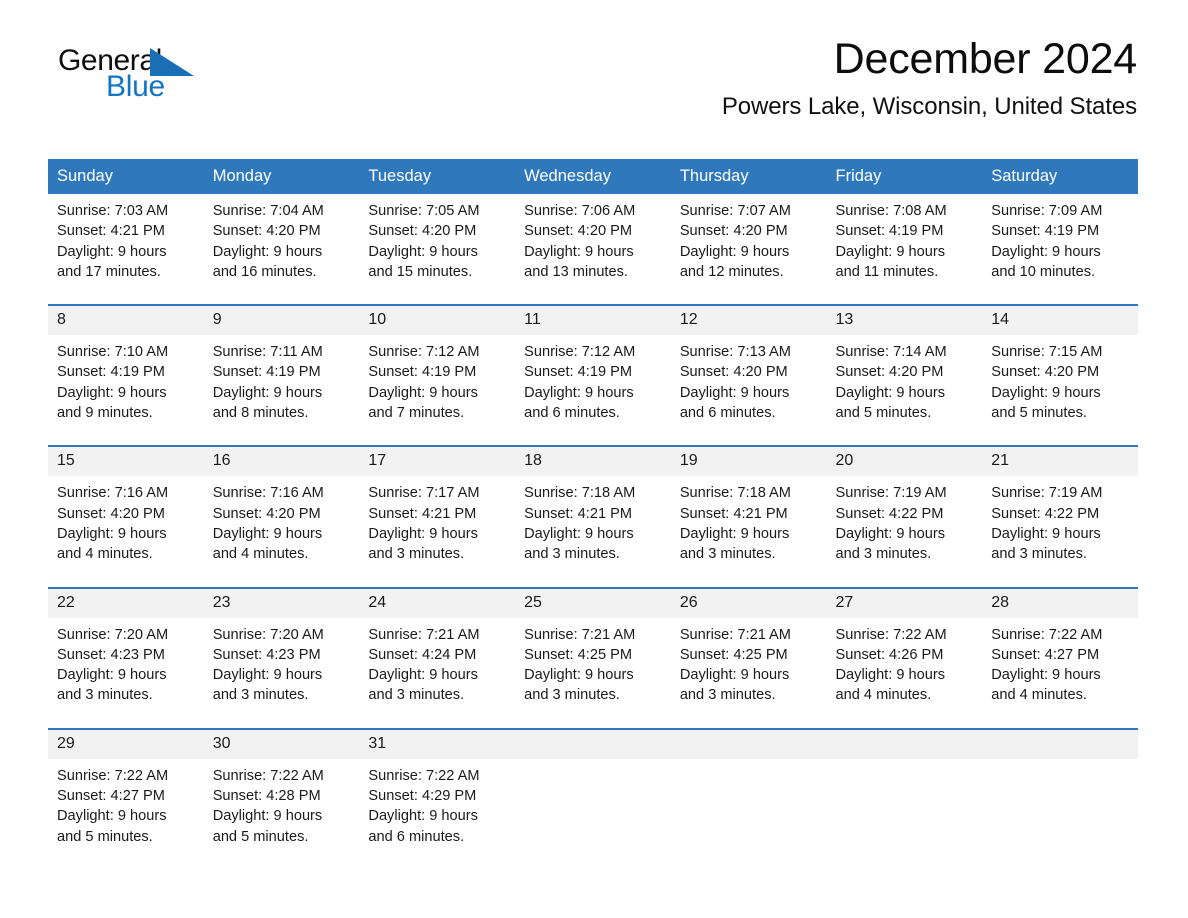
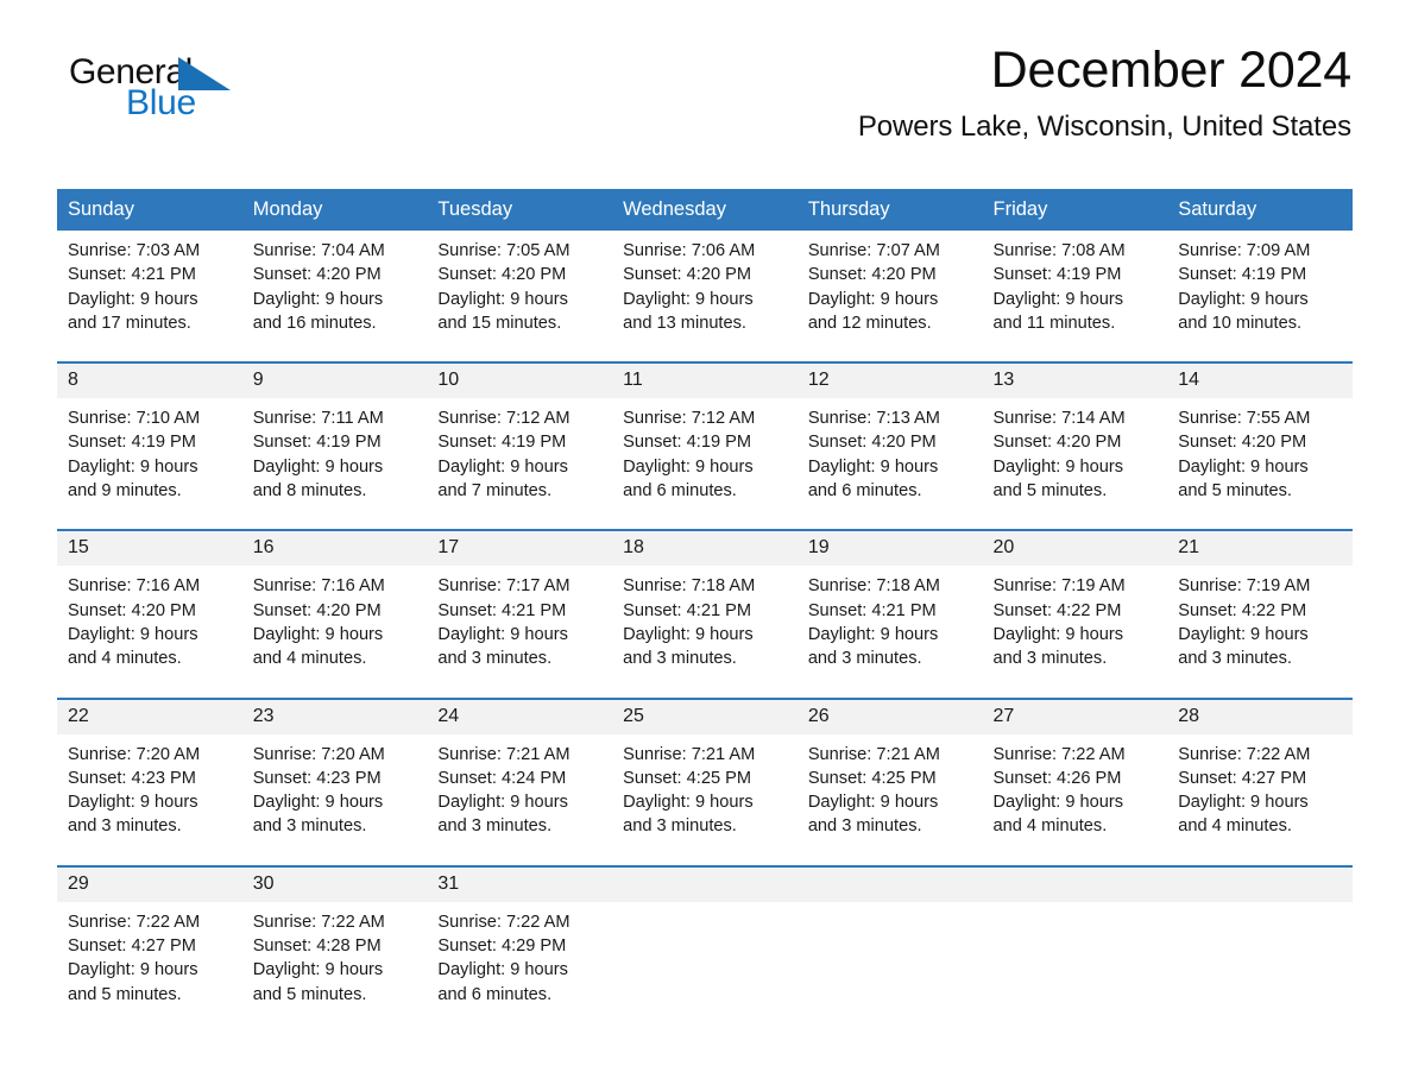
  Genera
  Blue
  December 2024
  Powers Lake, Wisconsin, United States
  Sunday	Monday	Tuesday	Wednesday	Thursday	Friday	Saturday
  Sunrise: 7:03 AMSunset: 4:21 PMDaylight: 9 hoursand 17 minutes.	Sunrise: 7:04 AMSunset: 4:20 PMDaylight: 9 hoursand 16 minutes.	Sunrise: 7:05 AMSunset: 4:20 PMDaylight: 9 hoursand 15 minutes.	Sunrise: 7:06 AMSunset: 4:20 PMDaylight: 9 hoursand 13 minutes.	Sunrise: 7:07 AMSunset: 4:20 PMDaylight: 9 hoursand 12 minutes.	Sunrise: 7:08 AMSunset: 4:19 PMDaylight: 9 hoursand 11 minutes.	Sunrise: 7:09 AMSunset: 4:19 PMDaylight: 9 hoursand 10 minutes.
  8	9	10	11	12	13	14
- Sunrise: 7:10 AMSunset: 4:19 PMDaylight: 9 hoursand 9 minutes.	Sunrise: 7:11 AMSunset: 4:19 PMDaylight: 9 hoursand 8 minutes.	Sunrise: 7:12 AMSunset: 4:19 PMDaylight: 9 hoursand 7 minutes.	Sunrise: 7:12 AMSunset: 4:19 PMDaylight: 9 hoursand 6 minutes.	Sunrise: 7:13 AMSunset: 4:20 PMDaylight: 9 hoursand 6 minutes.	Sunrise: 7:14 AMSunset: 4:20 PMDaylight: 9 hoursand 5 minutes.	Sunrise: 7:15 AMSunset: 4:20 PMDaylight: 9 hoursand 5 minutes.
+ Sunrise: 7:10 AMSunset: 4:19 PMDaylight: 9 hoursand 9 minutes.	Sunrise: 7:11 AMSunset: 4:19 PMDaylight: 9 hoursand 8 minutes.	Sunrise: 7:12 AMSunset: 4:19 PMDaylight: 9 hoursand 7 minutes.	Sunrise: 7:12 AMSunset: 4:19 PMDaylight: 9 hoursand 6 minutes.	Sunrise: 7:13 AMSunset: 4:20 PMDaylight: 9 hoursand 6 minutes.	Sunrise: 7:14 AMSunset: 4:20 PMDaylight: 9 hoursand 5 minutes.	Sunrise: 7:55 AMSunset: 4:20 PMDaylight: 9 hoursand 5 minutes.
  15	16	17	18	19	20	21
  Sunrise: 7:16 AMSunset: 4:20 PMDaylight: 9 hoursand 4 minutes.	Sunrise: 7:16 AMSunset: 4:20 PMDaylight: 9 hoursand 4 minutes.	Sunrise: 7:17 AMSunset: 4:21 PMDaylight: 9 hoursand 3 minutes.	Sunrise: 7:18 AMSunset: 4:21 PMDaylight: 9 hoursand 3 minutes.	Sunrise: 7:18 AMSunset: 4:21 PMDaylight: 9 hoursand 3 minutes.	Sunrise: 7:19 AMSunset: 4:22 PMDaylight: 9 hoursand 3 minutes.	Sunrise: 7:19 AMSunset: 4:22 PMDaylight: 9 hoursand 3 minutes.
  22	23	24	25	26	27	28
  Sunrise: 7:20 AMSunset: 4:23 PMDaylight: 9 hoursand 3 minutes.	Sunrise: 7:20 AMSunset: 4:23 PMDaylight: 9 hoursand 3 minutes.	Sunrise: 7:21 AMSunset: 4:24 PMDaylight: 9 hoursand 3 minutes.	Sunrise: 7:21 AMSunset: 4:25 PMDaylight: 9 hoursand 3 minutes.	Sunrise: 7:21 AMSunset: 4:25 PMDaylight: 9 hoursand 3 minutes.	Sunrise: 7:22 AMSunset: 4:26 PMDaylight: 9 hoursand 4 minutes.	Sunrise: 7:22 AMSunset: 4:27 PMDaylight: 9 hoursand 4 minutes.
  29	30	31
  Sunrise: 7:22 AMSunset: 4:27 PMDaylight: 9 hoursand 5 minutes.	Sunrise: 7:22 AMSunset: 4:28 PMDaylight: 9 hoursand 5 minutes.	Sunrise: 7:22 AMSunset: 4:29 PMDaylight: 9 hoursand 6 minutes.
